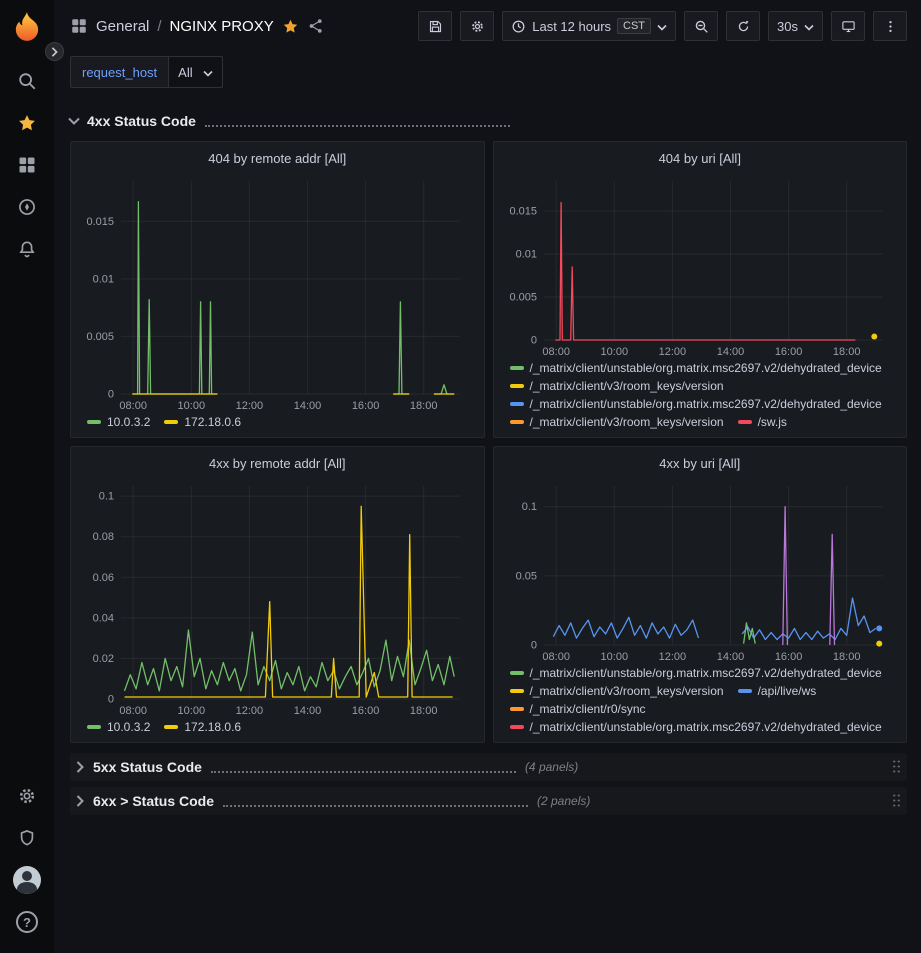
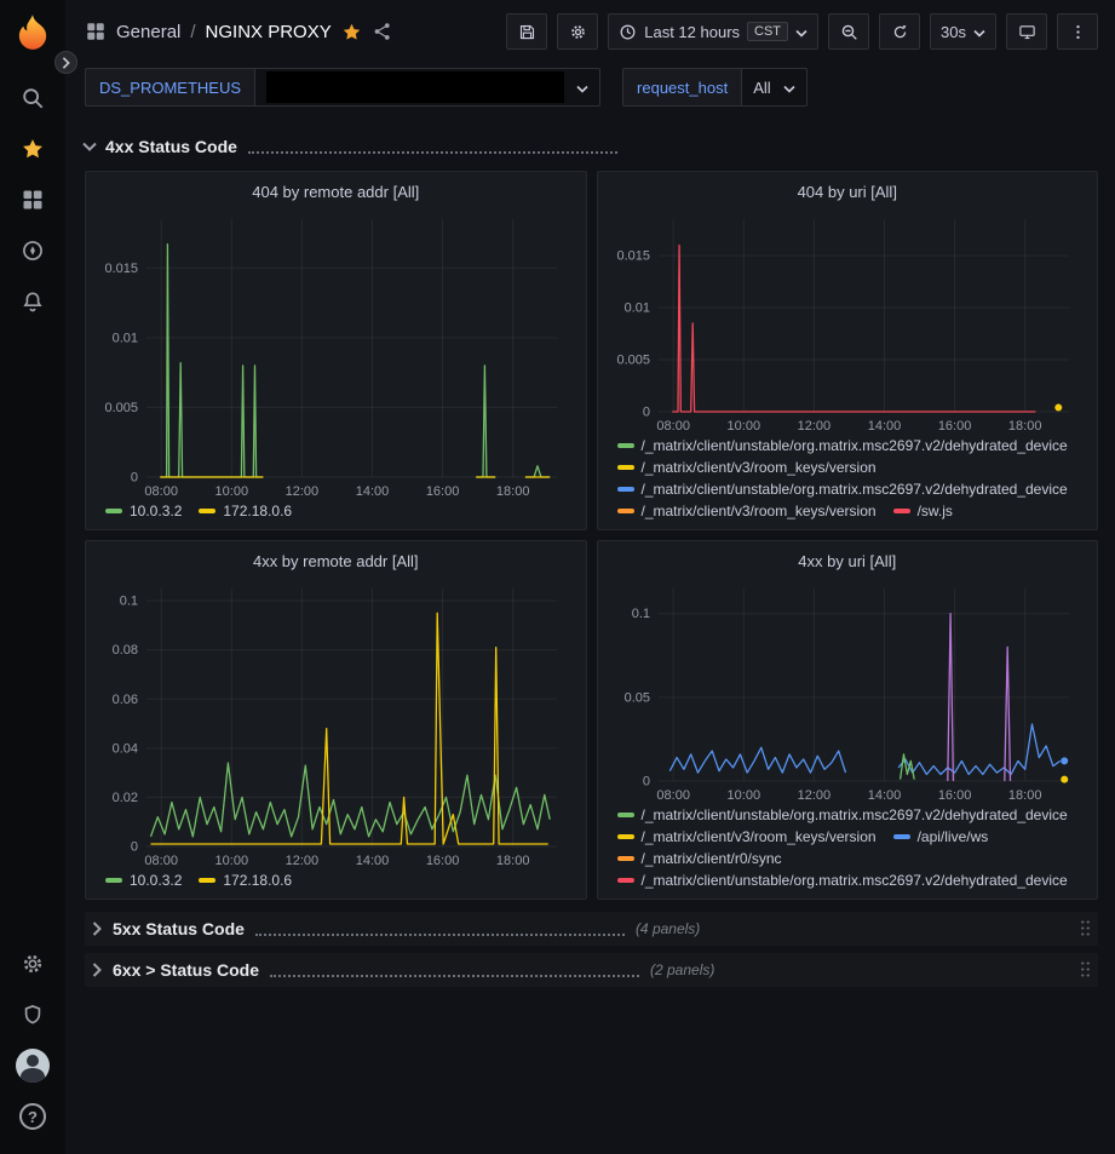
  ?
  General
  /
  NGINX PROXY
  Last 12 hours
  CST
  30s
+ DS_PROMETHEUS
  request_host
  All
  4xx Status Code
  404 by remote addr [All]
  0
  0.005
  0.01
  0.015
  08:00
  10:00
  12:00
  14:00
  16:00
  18:00
  10.0.3.2
  172.18.0.6
  404 by uri [All]
  0
  0.005
  0.01
  0.015
  08:00
  10:00
  12:00
  14:00
  16:00
  18:00
  /_matrix/client/unstable/org.matrix.msc2697.v2/dehydrated_device
  /_matrix/client/v3/room_keys/version
  /_matrix/client/unstable/org.matrix.msc2697.v2/dehydrated_device
  /_matrix/client/v3/room_keys/version
  /sw.js
  4xx by remote addr [All]
  0
  0.02
  0.04
  0.06
  0.08
  0.1
  08:00
  10:00
  12:00
  14:00
  16:00
  18:00
  10.0.3.2
  172.18.0.6
  4xx by uri [All]
  0
  0.05
  0.1
  08:00
  10:00
  12:00
  14:00
  16:00
  18:00
  /_matrix/client/unstable/org.matrix.msc2697.v2/dehydrated_device
  /_matrix/client/v3/room_keys/version
  /api/live/ws
  /_matrix/client/r0/sync
  /_matrix/client/unstable/org.matrix.msc2697.v2/dehydrated_device
  5xx Status Code
  (4 panels)
  6xx > Status Code
  (2 panels)
